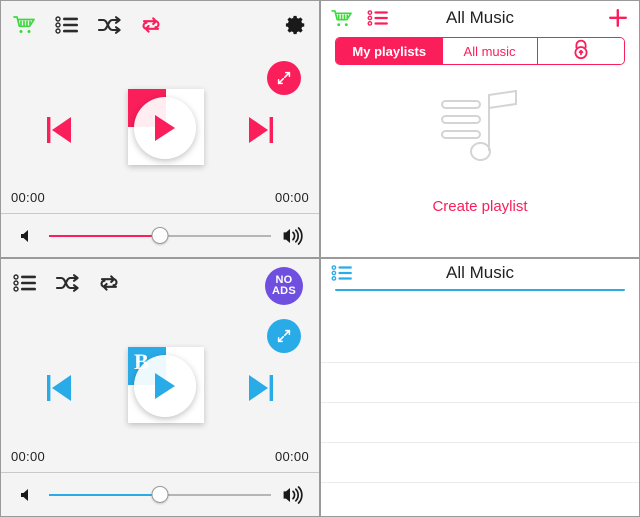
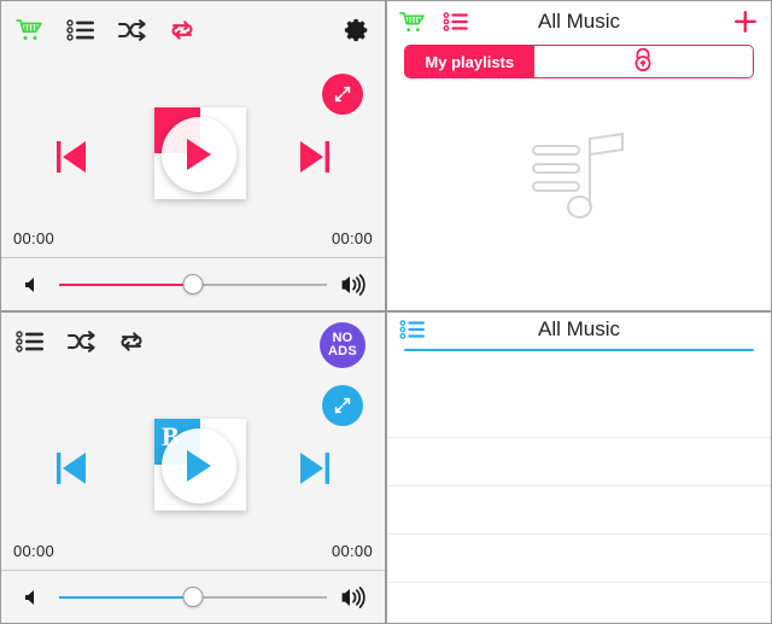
  00:00
  00:00
  All Music
  My playlists
- All music
- Create playlist
  NO
  ADS
  B
  00:00
  00:00
  All Music
